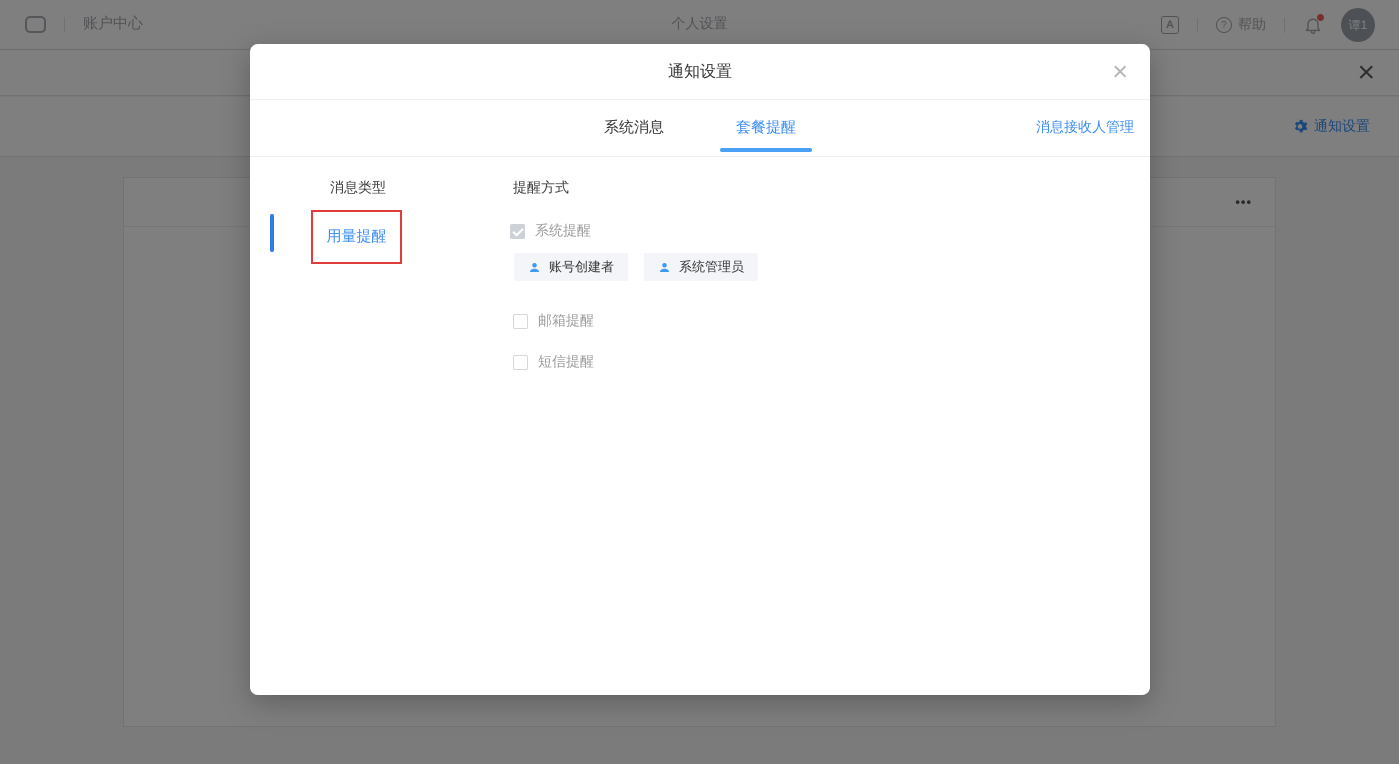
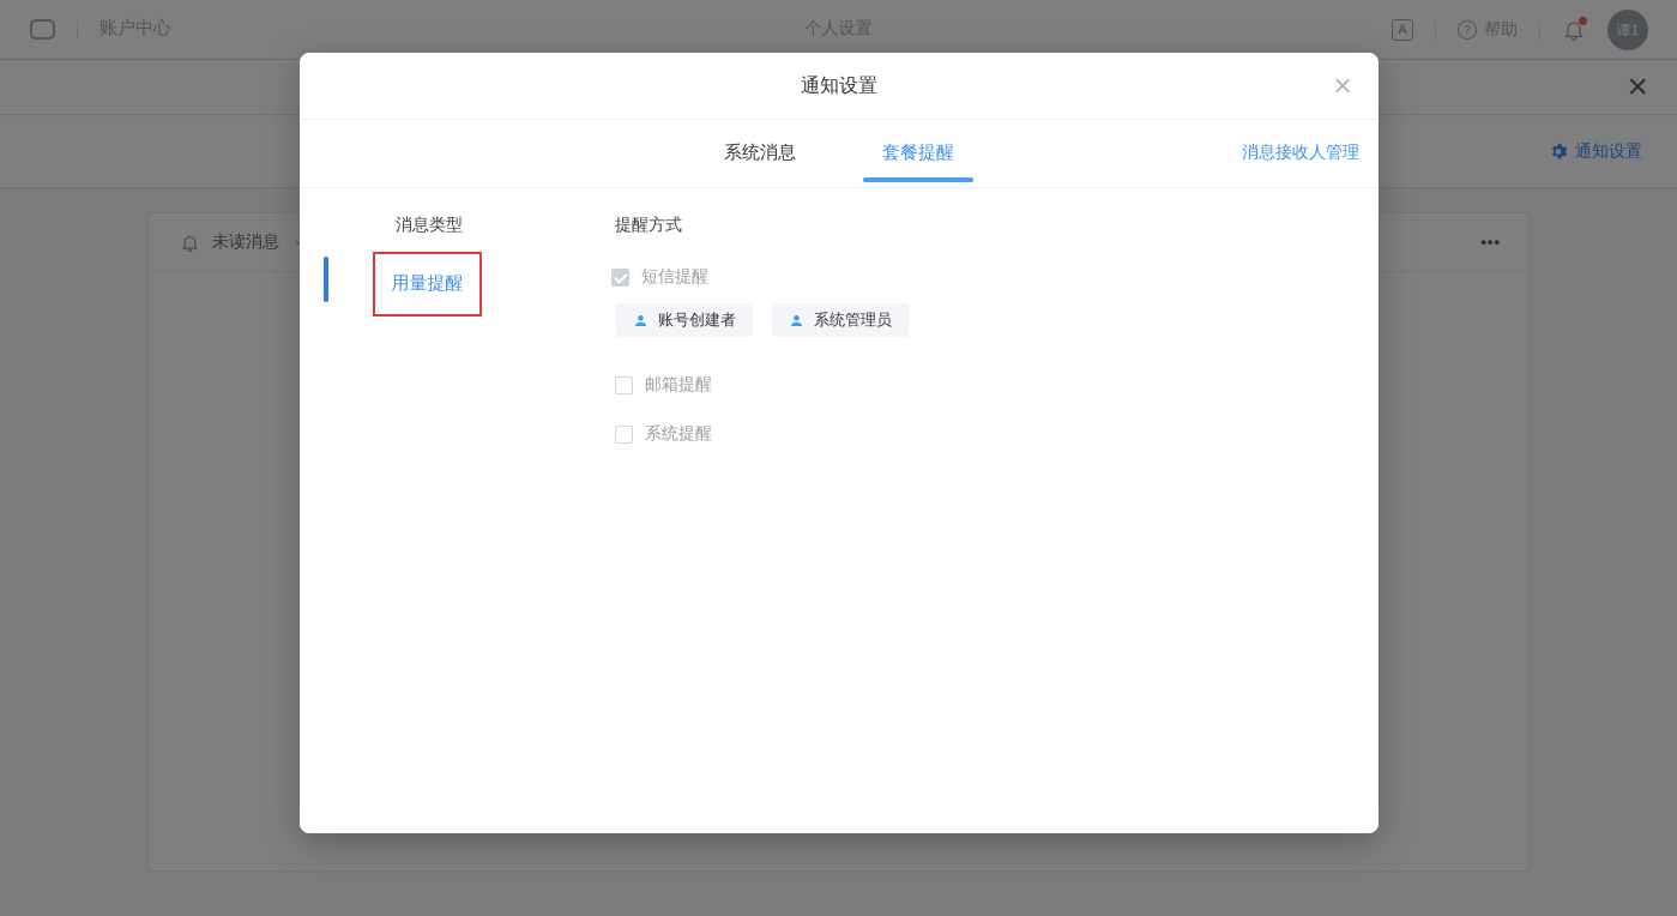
  账户中心
  个人设置
  A
  ?
  帮助
  谭1
  ×
  通知设置
+ 未读消息
  •••
  通知设置
  ×
  系统消息
  套餐提醒
  消息接收人管理
  消息类型
  提醒方式
  用量提醒
- 系统提醒
+ 短信提醒
  账号创建者
  系统管理员
  邮箱提醒
- 短信提醒
+ 系统提醒
